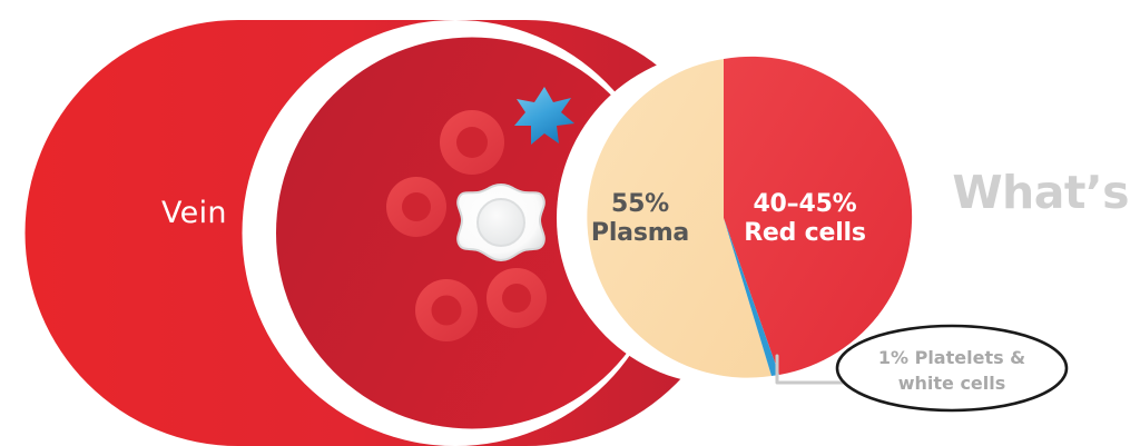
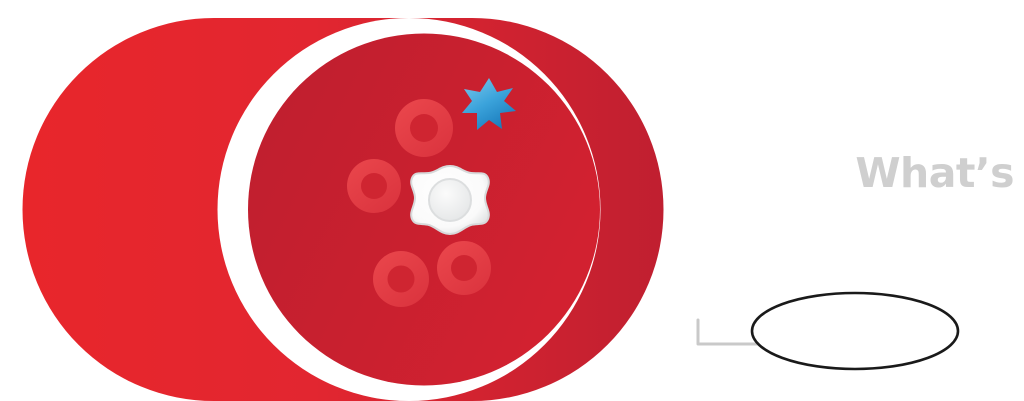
- Vein
- 55%
- Plasma
- 40–45%
- Red cells
- 1% Platelets &
- white cells
  What’s
